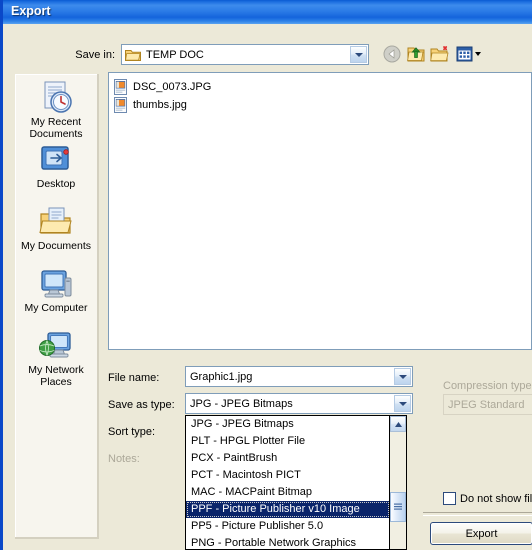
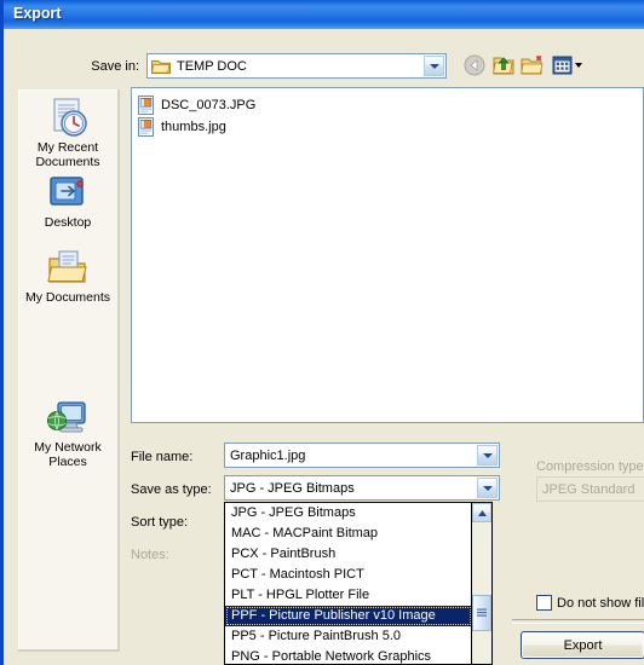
  Export
  Save in:
  TEMP DOC
  My Recent
  Documents
  Desktop
  My Documents
- My Computer
  My Network
  Places
  DSC_0073.JPG
  thumbs.jpg
  File name:
  Graphic1.jpg
  Save as type:
  JPG - JPEG Bitmaps
  Sort type:
  Notes:
  Compression type
  JPEG Standard
  Do not show fil
  Export
  JPG - JPEG Bitmaps
- PLT - HPGL Plotter File
+ MAC - MACPaint Bitmap
  PCX - PaintBrush
  PCT - Macintosh PICT
- MAC - MACPaint Bitmap
+ PLT - HPGL Plotter File
  PPF - Picture Publisher v10 Image
- PP5 - Picture Publisher 5.0
+ PP5 - Picture PaintBrush 5.0
  PNG - Portable Network Graphics
